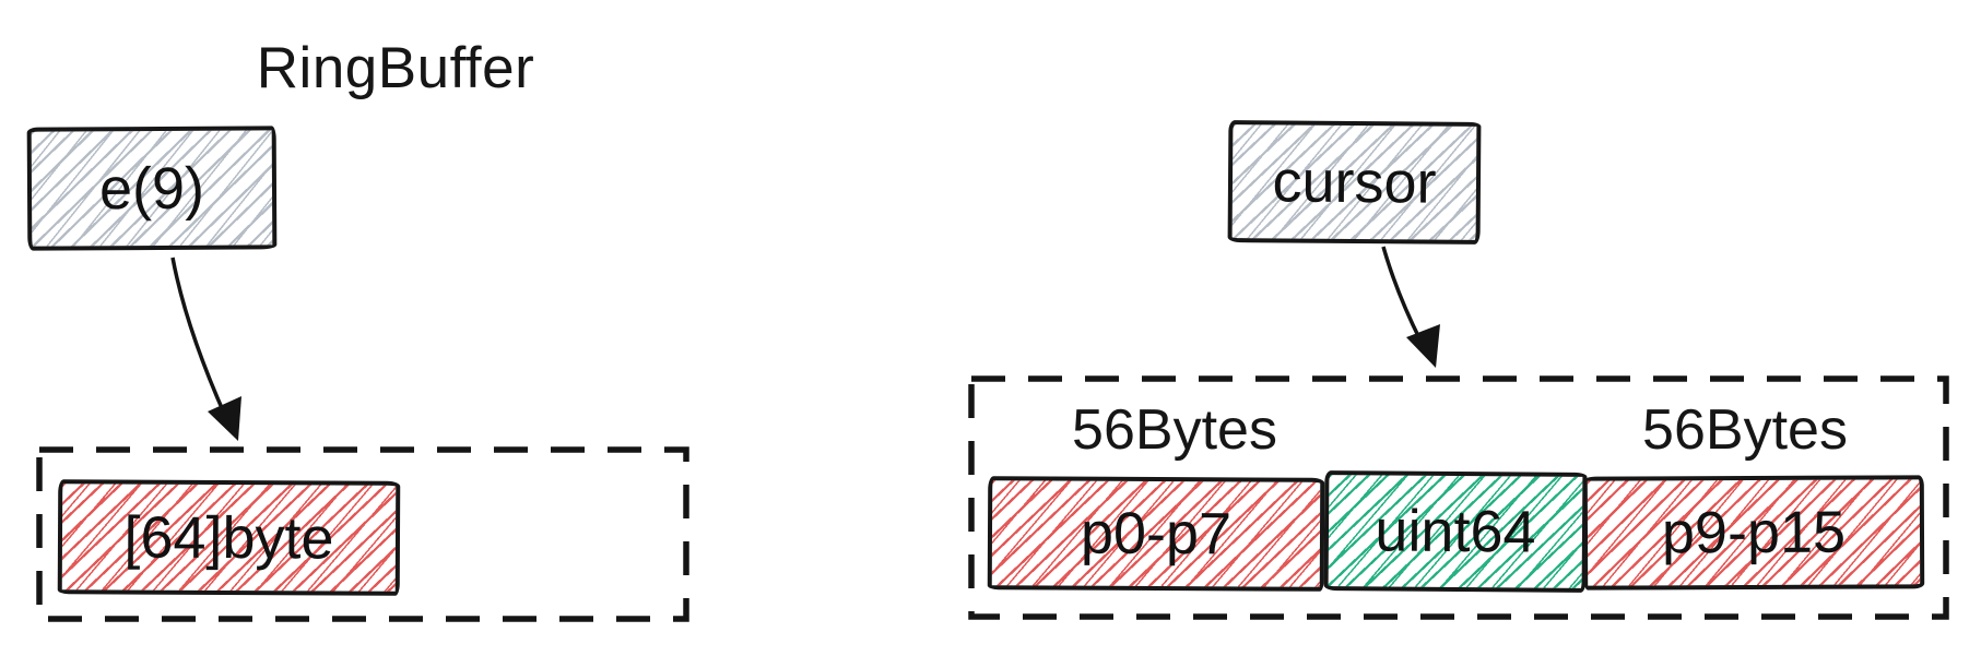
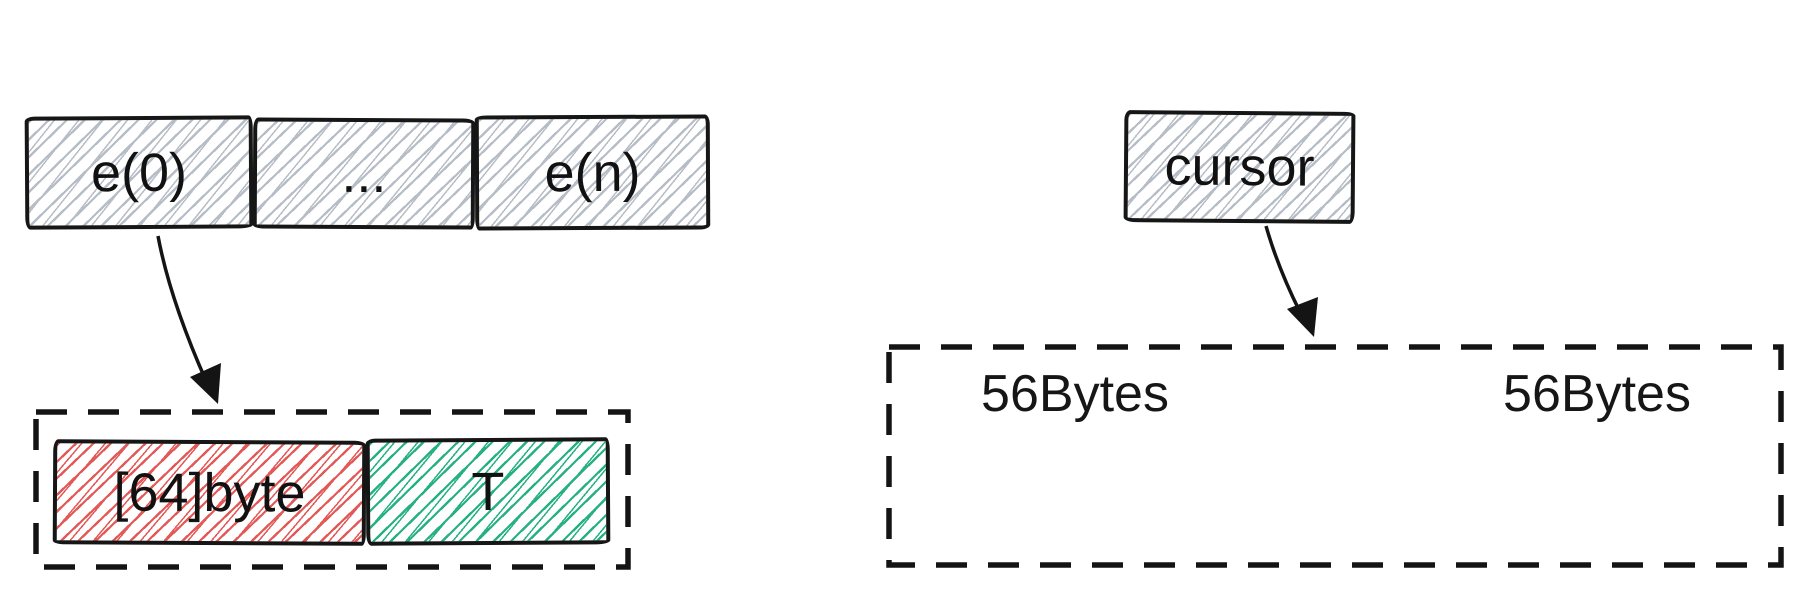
- RingBuffer
- e(9)
+ e(0)
+ ...
+ e(n)
  [64]byte
+ T
  cursor
  56Bytes
  56Bytes
- p0-p7
- uint64
- p9-p15
